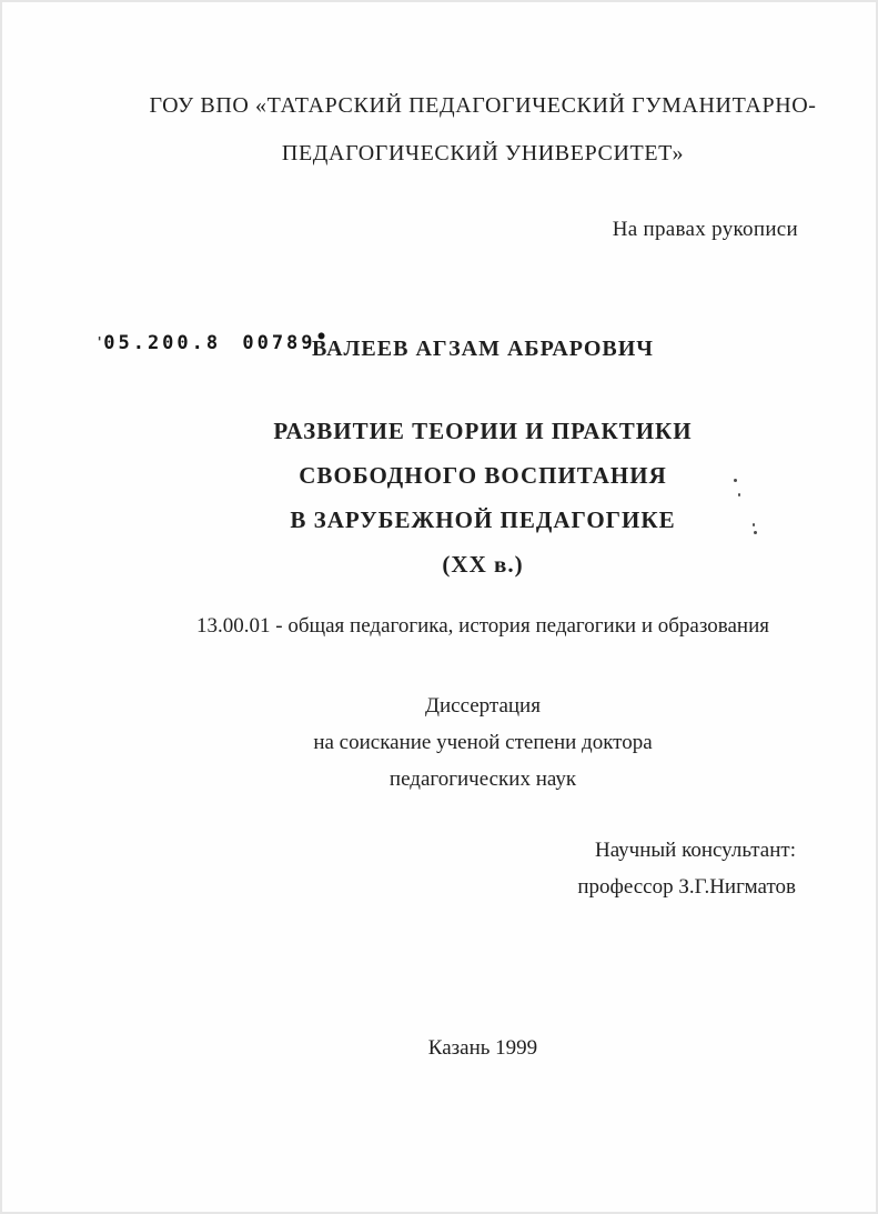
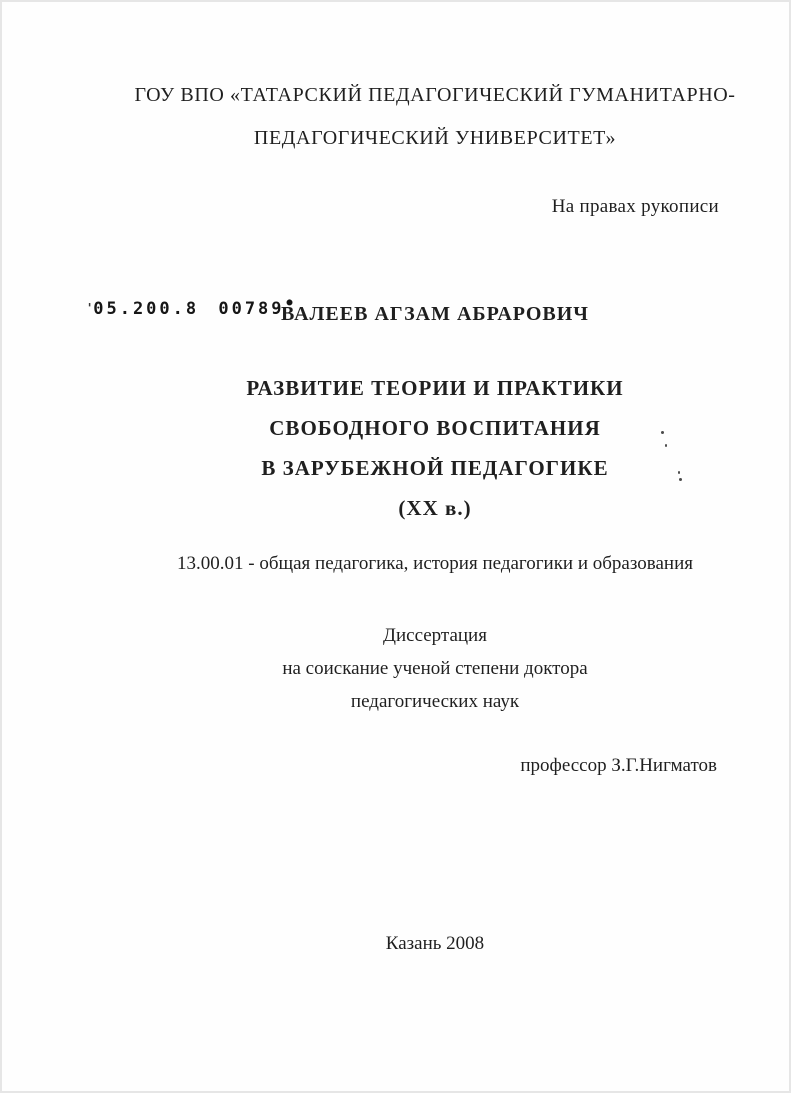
  ГОУ ВПО «ТАТАРСКИЙ ПЕДАГОГИЧЕСКИЙ ГУМАНИТАРНО-
  ПЕДАГОГИЧЕСКИЙ УНИВЕРСИТЕТ»
  На правах рукописи
  '05.200.8 00789 ●
  ВАЛЕЕВ АГЗАМ АБРАРОВИЧ
  РАЗВИТИЕ ТЕОРИИ И ПРАКТИКИ
  СВОБОДНОГО ВОСПИТАНИЯ
  В ЗАРУБЕЖНОЙ ПЕДАГОГИКЕ
  (XX в.)
  13.00.01 - общая педагогика, история педагогики и образования
  Диссертация
  на соискание ученой степени доктора
  педагогических наук
- Научный консультант:
  профессор З.Г.Нигматов
- Казань 1999
+ Казань 2008
